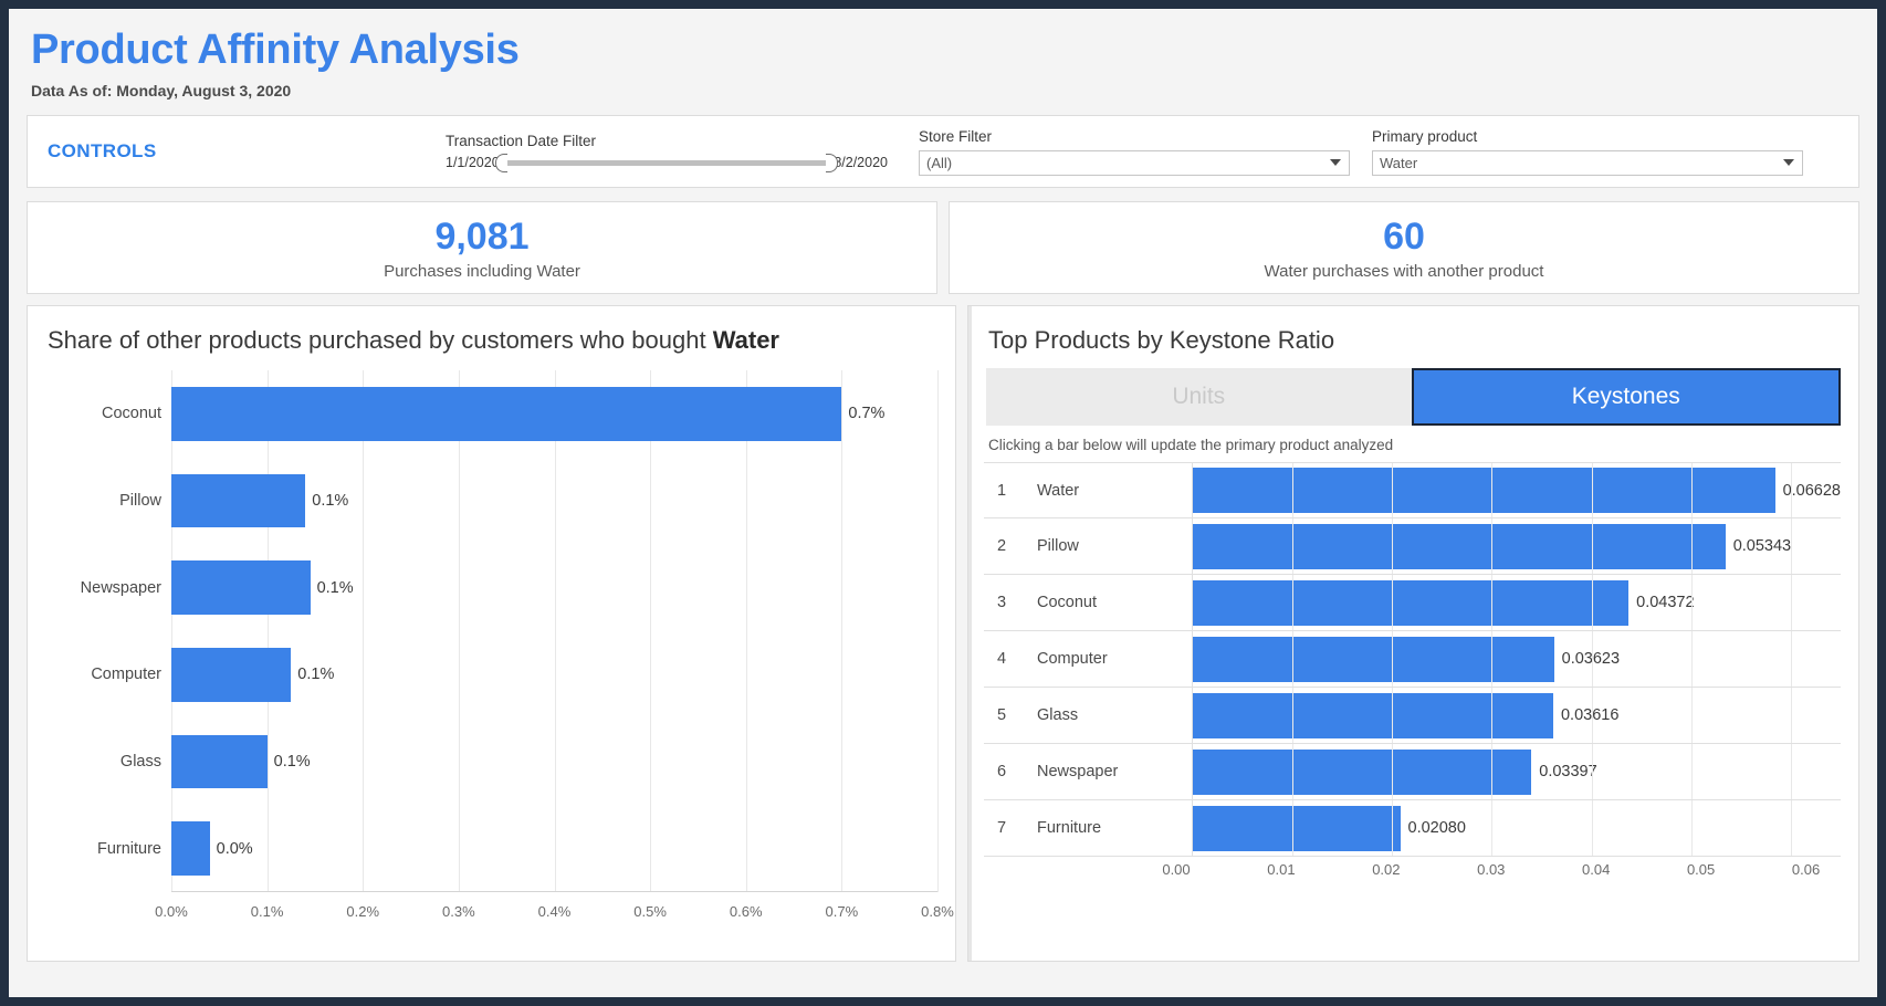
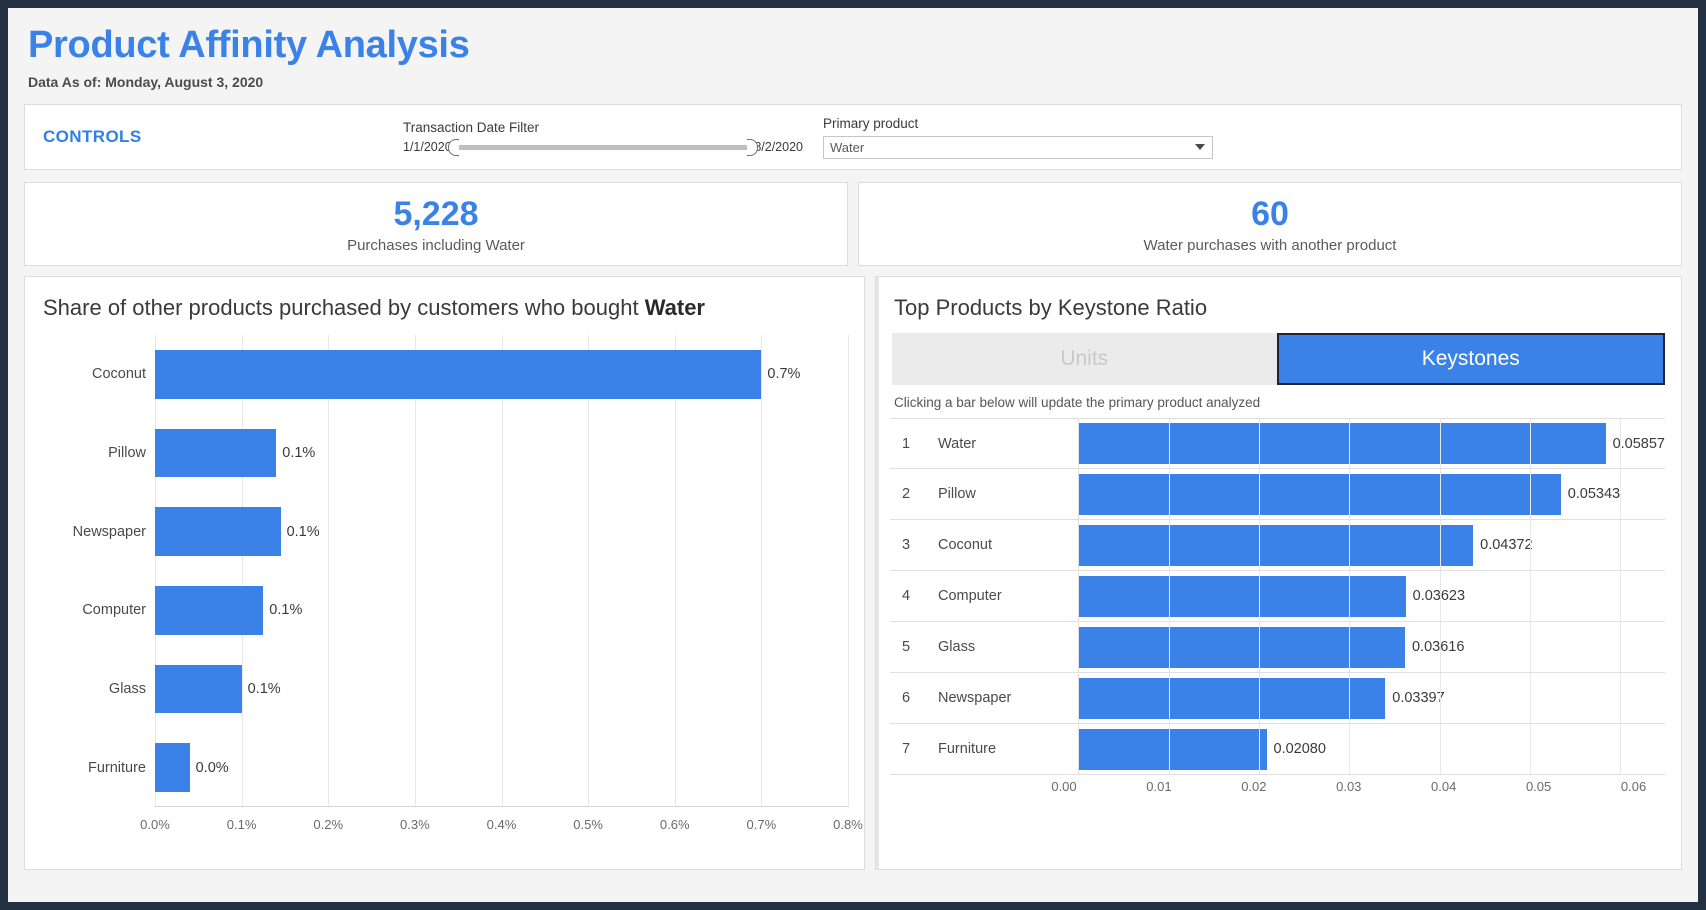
  Product Affinity Analysis
  Data As of: Monday, August 3, 2020
  CONTROLS
  Transaction Date Filter
  1/1/202
  /2/2020
- Store Filter
- (All)
  Primary product
  Water
- 9,081
+ 5,228
  Purchases including Water
  60
  Water purchases with another product
  Share of other products purchased by customers who bought Water
  Coconut
  0.7%
  Pillow
  0.1%
  Newspaper
  0.1%
  Computer
  0.1%
  Glass
  0.1%
  Furniture
  0.0%
  0.0%
  0.1%
  0.2%
  0.3%
  0.4%
  0.5%
  0.6%
  0.7%
  0.8%
  Top Products by Keystone Ratio
  Units
  Keystones
  Clicking a bar below will update the primary product analyzed
  1
  Water
- 0.06628
+ 0.05857
  2
  Pillow
  0.05343
  3
  Coconut
  0.04372
  4
  Computer
  0.03623
  5
  Glass
  0.03616
  6
  Newspaper
  0.03397
  7
  Furniture
  0.02080
  0.00
  0.01
  0.02
  0.03
  0.04
  0.05
  0.06
